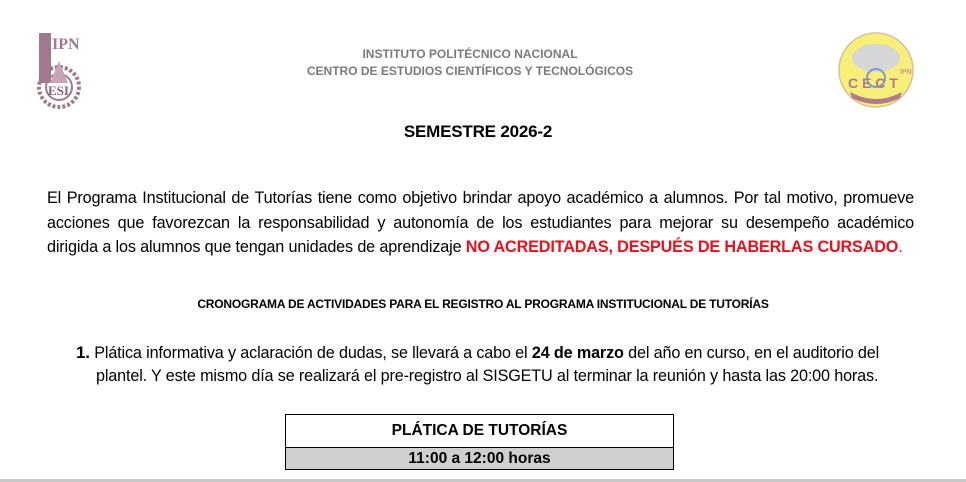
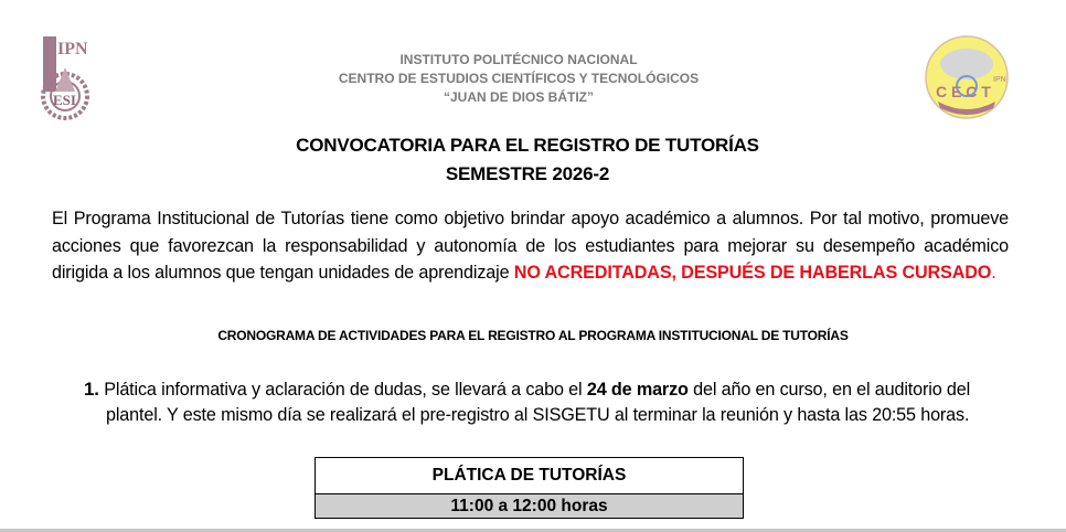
  IPN
  ESI
  C E C T
  INSTITUTO POLITÉCNICO NACIONAL
  CENTRO DE ESTUDIOS CIENTÍFICOS Y TECNOLÓGICOS
+ “JUAN DE DIOS BÁTIZ”
+ CONVOCATORIA PARA EL REGISTRO DE TUTORÍAS
  SEMESTRE 2026-2
  El Programa Institucional de Tutorías tiene como objetivo brindar apoyo académico a alumnos. Por tal motivo, promueve acciones que favorezcan la responsabilidad y autonomía de los estudiantes para mejorar su desempeño académico dirigida a los alumnos que tengan unidades de aprendizaje NO ACREDITADAS, DESPUÉS DE HABERLAS CURSADO.
  CRONOGRAMA DE ACTIVIDADES PARA EL REGISTRO AL PROGRAMA INSTITUCIONAL DE TUTORÍAS
  1. Plática informativa y aclaración de dudas, se llevará a cabo el 24 de marzo del año en curso, en el auditorio del
- plantel. Y este mismo día se realizará el pre-registro al SISGETU al terminar la reunión y hasta las 20:00 horas.
+ plantel. Y este mismo día se realizará el pre-registro al SISGETU al terminar la reunión y hasta las 20:55 horas.
  PLÁTICA DE TUTORÍAS
  11:00 a 12:00 horas
